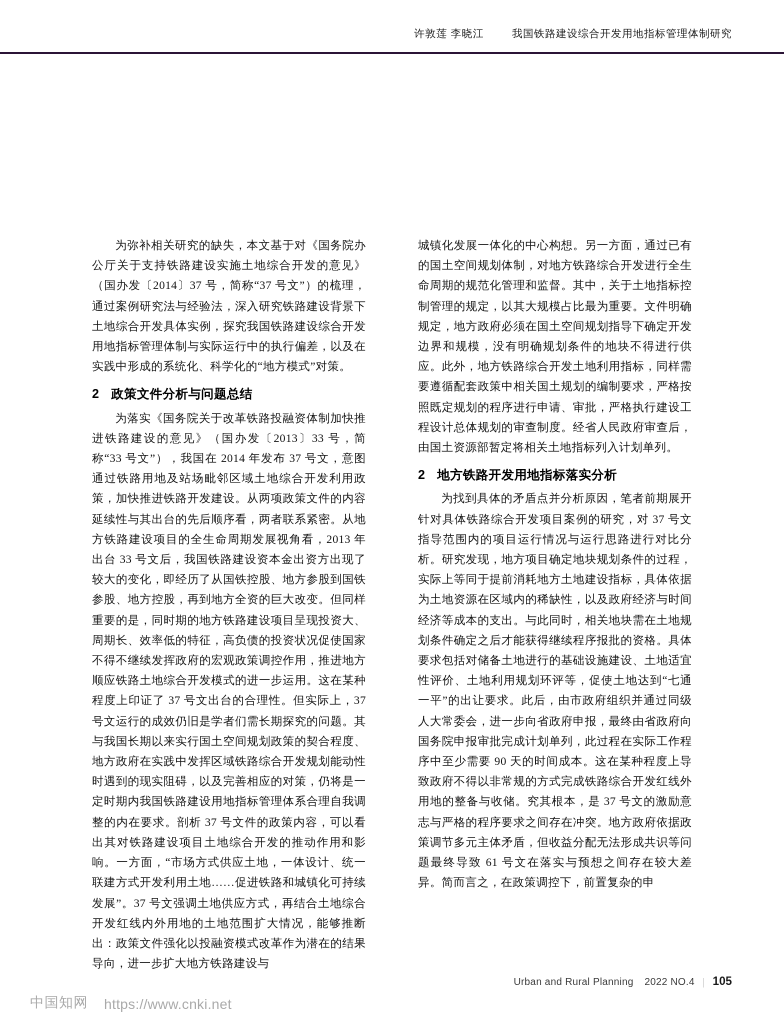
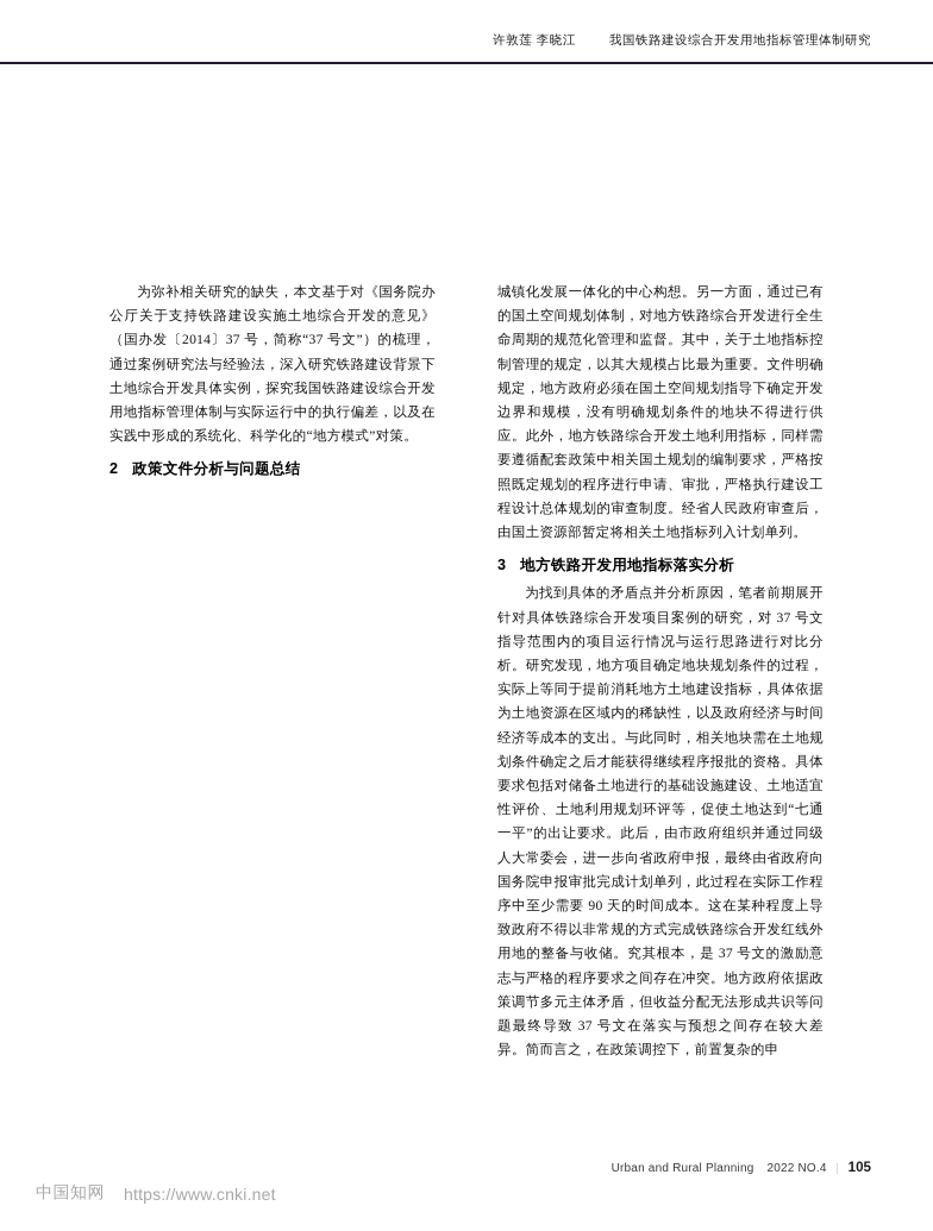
  许敦莲 李晓江
  我国铁路建设综合开发用地指标管理体制研究
  为弥补相关研究的缺失，本文基于对《国务院办公厅关于支持铁路建设实施土地综合开发的意见》（国办发〔2014〕37 号，简称“37 号文”）的梳理，通过案例研究法与经验法，深入研究铁路建设背景下土地综合开发具体实例，探究我国铁路建设综合开发用地指标管理体制与实际运行中的执行偏差，以及在实践中形成的系统化、科学化的“地方模式”对策。
  2 政策文件分析与问题总结
- 为落实《国务院关于改革铁路投融资体制加快推进铁路建设的意见》（国办发〔2013〕33 号，简称“33 号文”），我国在 2014 年发布 37 号文，意图通过铁路用地及站场毗邻区域土地综合开发利用政策，加快推进铁路开发建设。从两项政策文件的内容延续性与其出台的先后顺序看，两者联系紧密。从地方铁路建设项目的全生命周期发展视角看，2013 年出台 33 号文后，我国铁路建设资本金出资方出现了较大的变化，即经历了从国铁控股、地方参股到国铁参股、地方控股，再到地方全资的巨大改变。但同样重要的是，同时期的地方铁路建设项目呈现投资大、周期长、效率低的特征，高负债的投资状况促使国家不得不继续发挥政府的宏观政策调控作用，推进地方顺应铁路土地综合开发模式的进一步运用。这在某种程度上印证了 37 号文出台的合理性。但实际上，37 号文运行的成效仍旧是学者们需长期探究的问题。其与我国长期以来实行国土空间规划政策的契合程度、地方政府在实践中发挥区域铁路综合开发规划能动性时遇到的现实阻碍，以及完善相应的对策，仍将是一定时期内我国铁路建设用地指标管理体系合理自我调整的内在要求。剖析 37 号文件的政策内容，可以看出其对铁路建设项目土地综合开发的推动作用和影响。一方面，“市场方式供应土地，一体设计、统一联建方式开发利用土地……促进铁路和城镇化可持续发展”。37 号文强调土地供应方式，再结合土地综合开发红线内外用地的土地范围扩大情况，能够推断出：政策文件强化以投融资模式改革作为潜在的结果导向，进一步扩大地方铁路建设与
  城镇化发展一体化的中心构想。另一方面，通过已有的国土空间规划体制，对地方铁路综合开发进行全生命周期的规范化管理和监督。其中，关于土地指标控制管理的规定，以其大规模占比最为重要。文件明确规定，地方政府必须在国土空间规划指导下确定开发边界和规模，没有明确规划条件的地块不得进行供应。此外，地方铁路综合开发土地利用指标，同样需要遵循配套政策中相关国土规划的编制要求，严格按照既定规划的程序进行申请、审批，严格执行建设工程设计总体规划的审查制度。经省人民政府审查后，由国土资源部暂定将相关土地指标列入计划单列。
- 2 地方铁路开发用地指标落实分析
+ 3 地方铁路开发用地指标落实分析
- 为找到具体的矛盾点并分析原因，笔者前期展开针对具体铁路综合开发项目案例的研究，对 37 号文指导范围内的项目运行情况与运行思路进行对比分析。研究发现，地方项目确定地块规划条件的过程，实际上等同于提前消耗地方土地建设指标，具体依据为土地资源在区域内的稀缺性，以及政府经济与时间经济等成本的支出。与此同时，相关地块需在土地规划条件确定之后才能获得继续程序报批的资格。具体要求包括对储备土地进行的基础设施建设、土地适宜性评价、土地利用规划环评等，促使土地达到“七通一平”的出让要求。此后，由市政府组织并通过同级人大常委会，进一步向省政府申报，最终由省政府向国务院申报审批完成计划单列，此过程在实际工作程序中至少需要 90 天的时间成本。这在某种程度上导致政府不得以非常规的方式完成铁路综合开发红线外用地的整备与收储。究其根本，是 37 号文的激励意志与严格的程序要求之间存在冲突。地方政府依据政策调节多元主体矛盾，但收益分配无法形成共识等问题最终导致 61 号文在落实与预想之间存在较大差异。简而言之，在政策调控下，前置复杂的申
+ 为找到具体的矛盾点并分析原因，笔者前期展开针对具体铁路综合开发项目案例的研究，对 37 号文指导范围内的项目运行情况与运行思路进行对比分析。研究发现，地方项目确定地块规划条件的过程，实际上等同于提前消耗地方土地建设指标，具体依据为土地资源在区域内的稀缺性，以及政府经济与时间经济等成本的支出。与此同时，相关地块需在土地规划条件确定之后才能获得继续程序报批的资格。具体要求包括对储备土地进行的基础设施建设、土地适宜性评价、土地利用规划环评等，促使土地达到“七通一平”的出让要求。此后，由市政府组织并通过同级人大常委会，进一步向省政府申报，最终由省政府向国务院申报审批完成计划单列，此过程在实际工作程序中至少需要 90 天的时间成本。这在某种程度上导致政府不得以非常规的方式完成铁路综合开发红线外用地的整备与收储。究其根本，是 37 号文的激励意志与严格的程序要求之间存在冲突。地方政府依据政策调节多元主体矛盾，但收益分配无法形成共识等问题最终导致 37 号文在落实与预想之间存在较大差异。简而言之，在政策调控下，前置复杂的申
  Urban and Rural Planning
  2022 NO.4
  |
  105
  中国知网
  https://www.cnki.net
